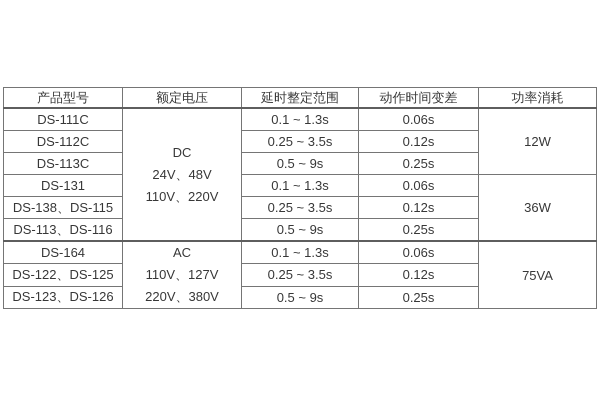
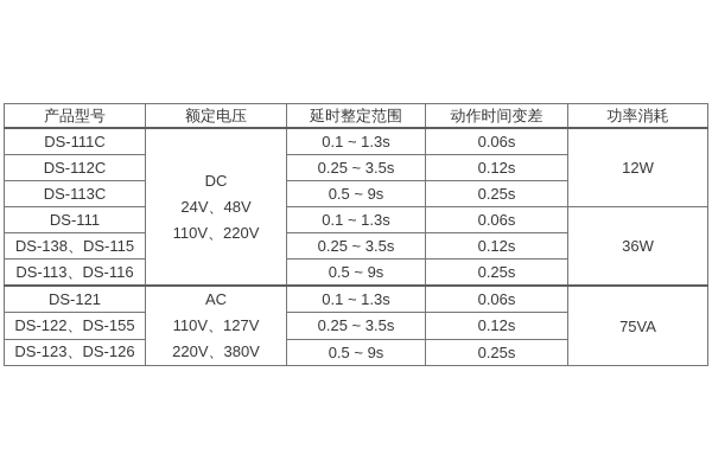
  产品型号	额定电压	延时整定范围	动作时间变差	功率消耗
  DS-111C	DC24V、48V110V、220V	0.1 ~ 1.3s	0.06s	12W
  DS-112C	0.25 ~ 3.5s	0.12s
  DS-113C	0.5 ~ 9s	0.25s
- DS-131	0.1 ~ 1.3s	0.06s	36W
+ DS-111	0.1 ~ 1.3s	0.06s	36W
  DS-138、DS-115	0.25 ~ 3.5s	0.12s
  DS-113、DS-116	0.5 ~ 9s	0.25s
- DS-164	AC110V、127V220V、380V	0.1 ~ 1.3s	0.06s	75VA
+ DS-121	AC110V、127V220V、380V	0.1 ~ 1.3s	0.06s	75VA
- DS-122、DS-125	0.25 ~ 3.5s	0.12s
+ DS-122、DS-155	0.25 ~ 3.5s	0.12s
  DS-123、DS-126	0.5 ~ 9s	0.25s
